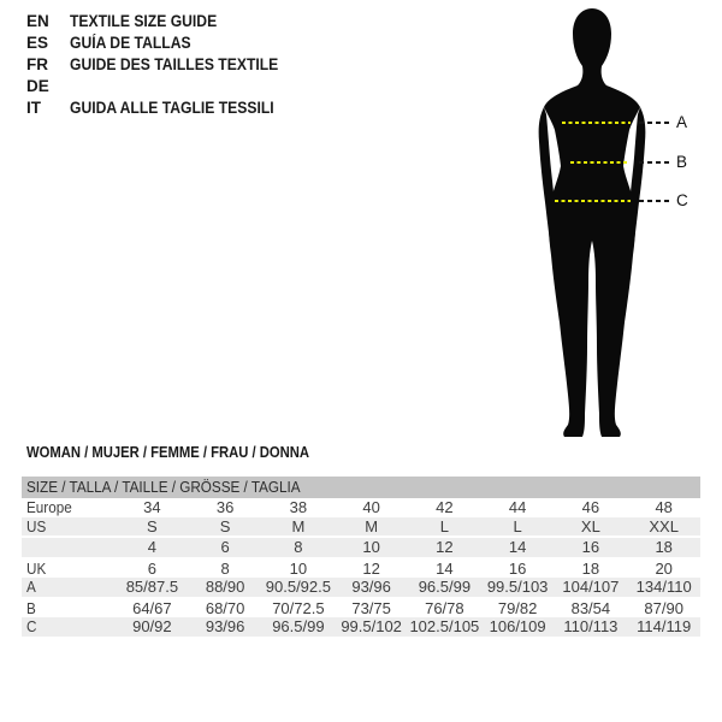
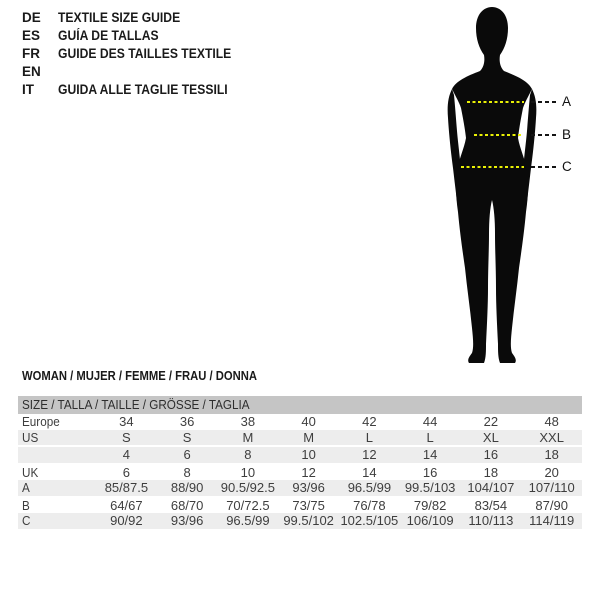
- EN
+ DE
  TEXTILE SIZE GUIDE
  ES
  GUÍA DE TALLAS
  FR
  GUIDE DES TAILLES TEXTILE
- DE
+ EN
  IT
  GUIDA ALLE TAGLIE TESSILI
  A
  B
  C
  WOMAN / MUJER / FEMME / FRAU / DONNA
  SIZE / TALLA / TAILLE / GRÖSSE / TAGLIA
- Europe	34	36	38	40	42	44	46	48
+ Europe	34	36	38	40	42	44	22	48
  US	S	S	M	M	L	L	XL	XXL
  	4	6	8	10	12	14	16	18
  UK	6	8	10	12	14	16	18	20
- A	85/87.5	88/90	90.5/92.5	93/96	96.5/99	99.5/103	104/107	134/110
+ A	85/87.5	88/90	90.5/92.5	93/96	96.5/99	99.5/103	104/107	107/110
  B	64/67	68/70	70/72.5	73/75	76/78	79/82	83/54	87/90
  C	90/92	93/96	96.5/99	99.5/102	102.5/105	106/109	110/113	114/119
